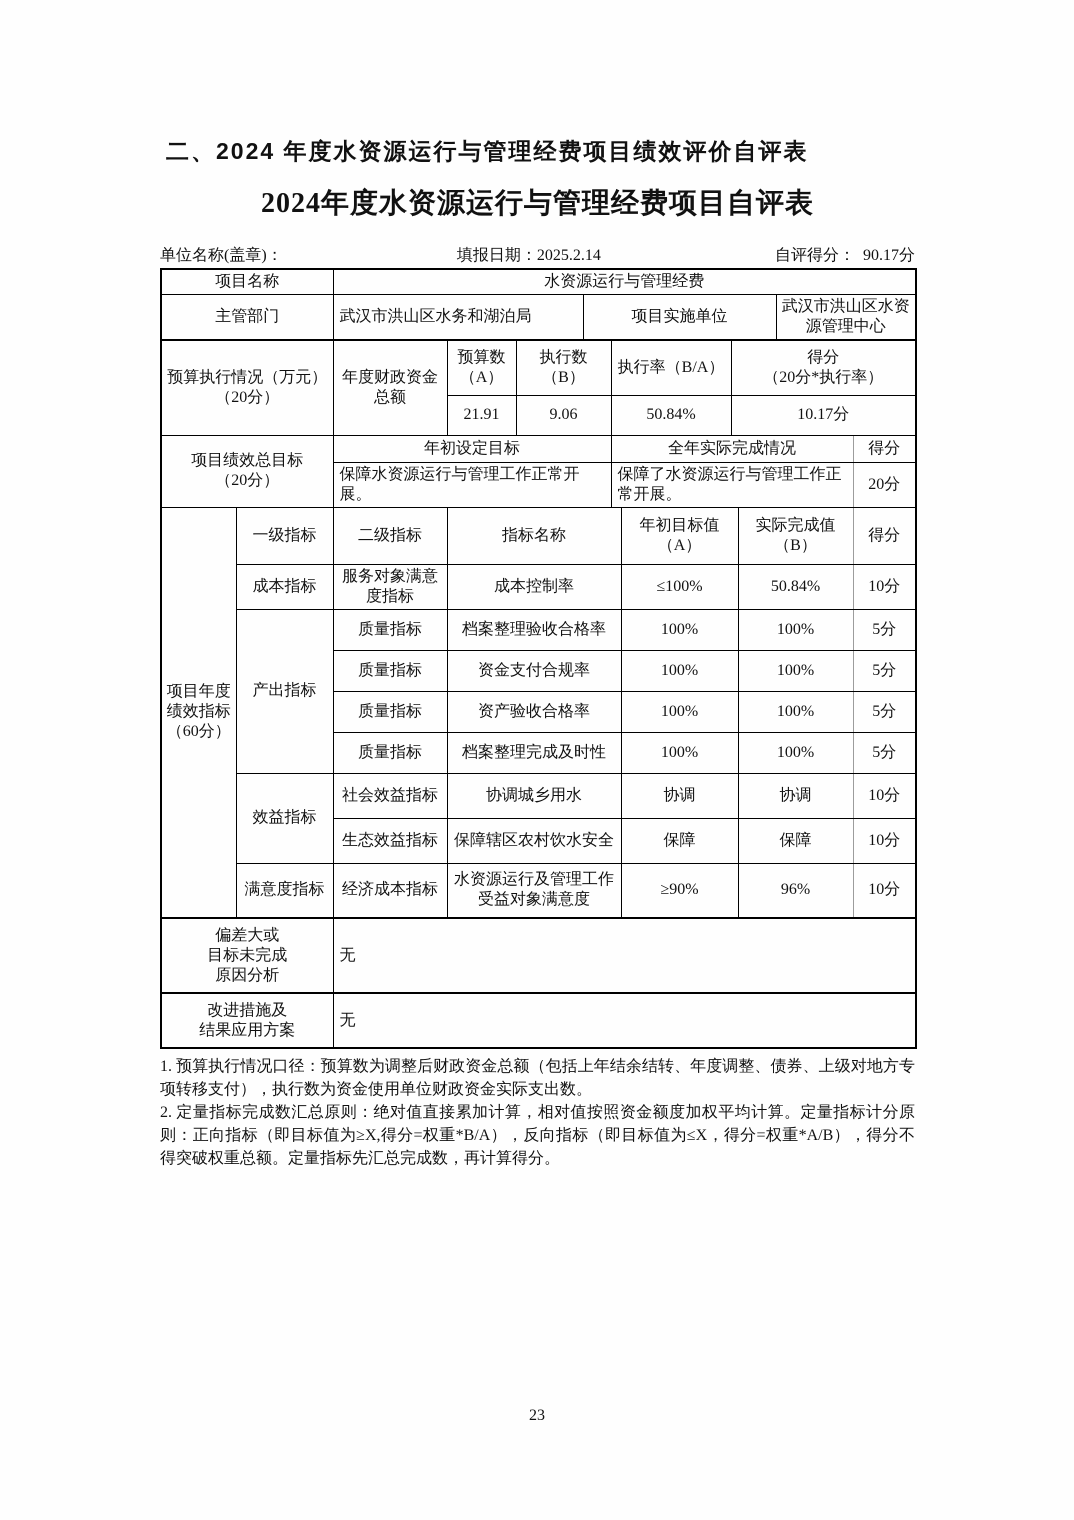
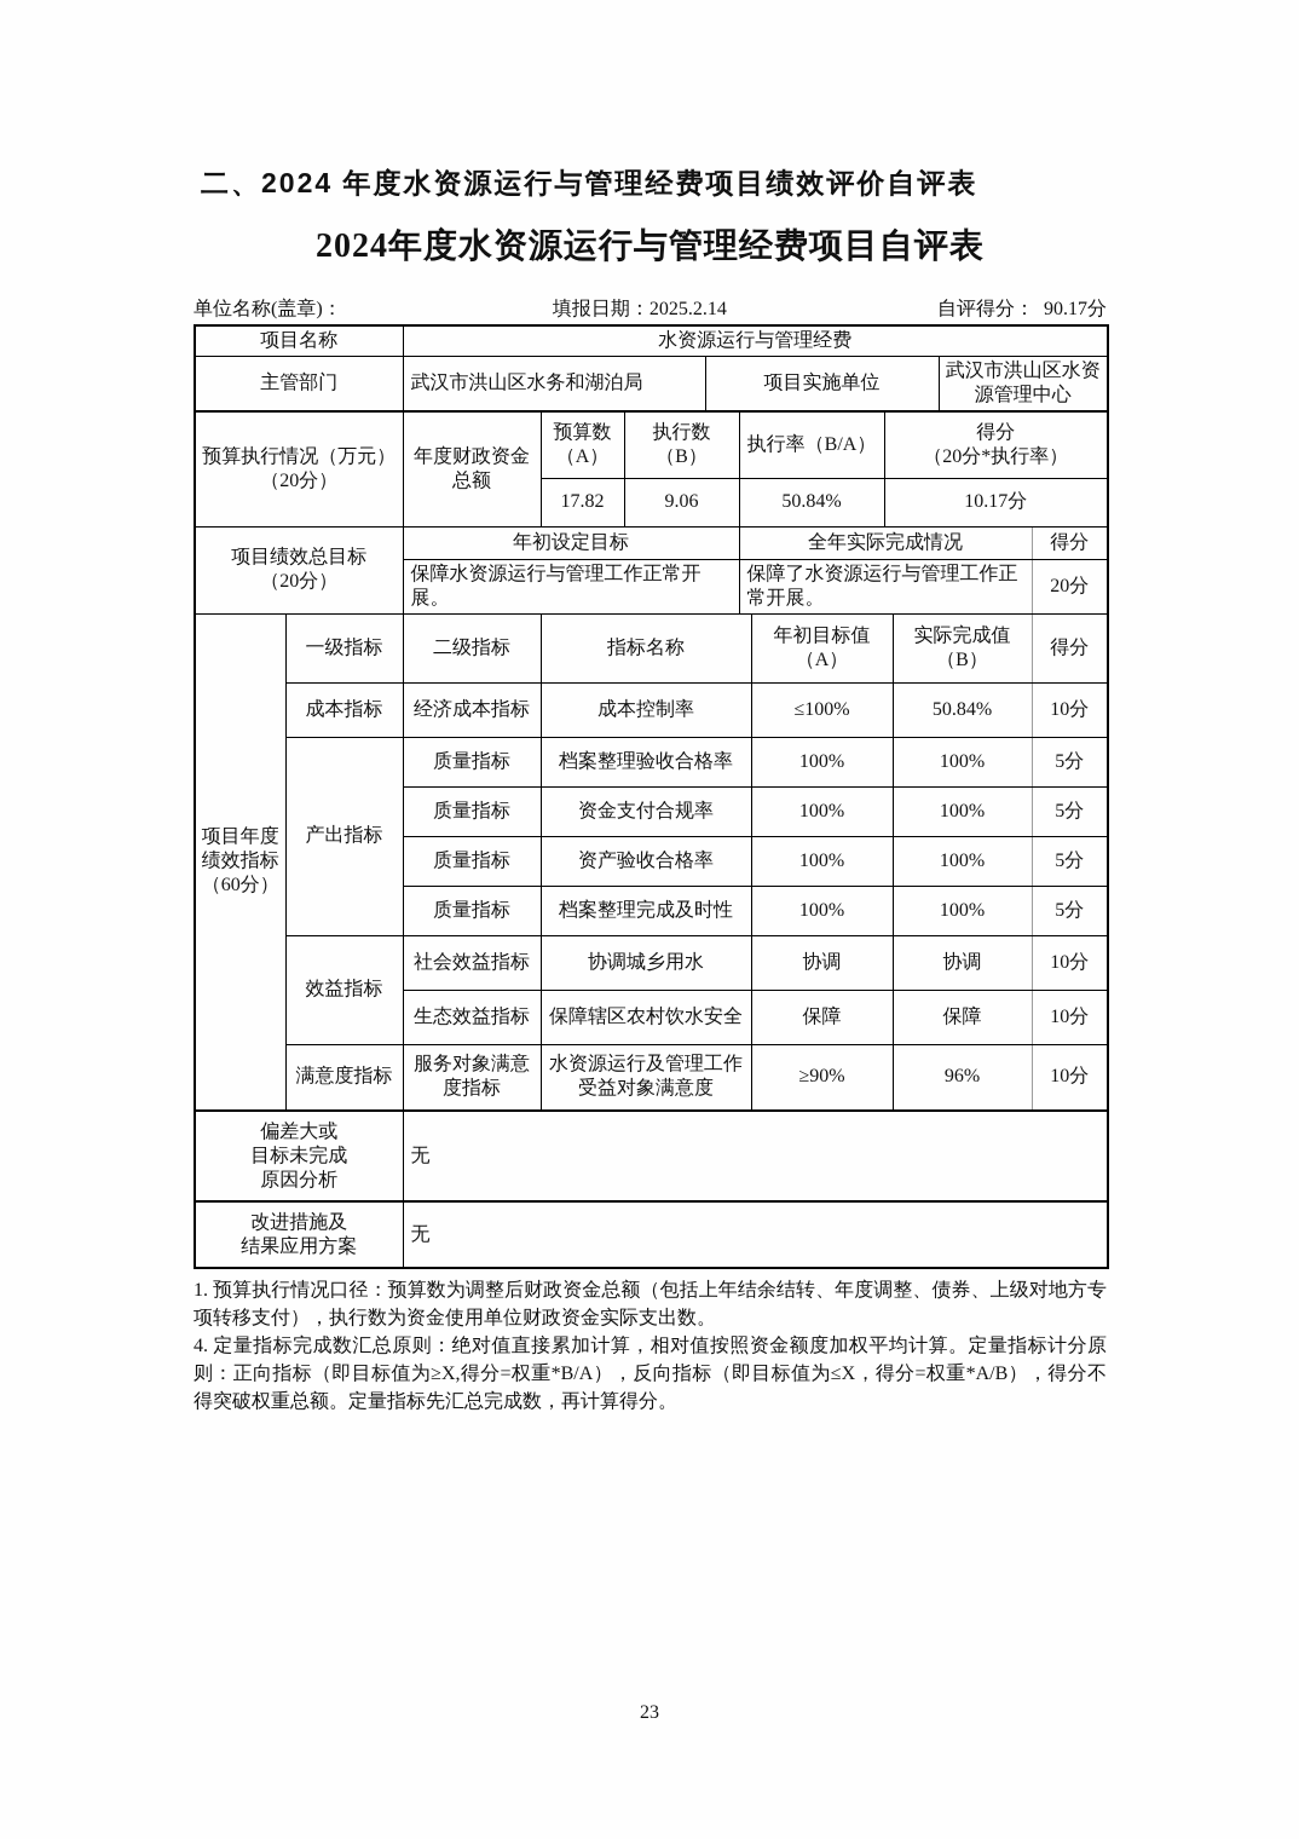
  二、2024 年度水资源运行与管理经费项目绩效评价自评表
  2024年度水资源运行与管理经费项目自评表
  单位名称(盖章)：
  填报日期：2025.2.14
  自评得分： 90.17分
  项目名称	水资源运行与管理经费
  主管部门	武汉市洪山区水务和湖泊局	项目实施单位	武汉市洪山区水资源管理中心
  预算执行情况（万元） （20分）	年度财政资金 总额	预算数 （A）	执行数（B）	执行率（B/A）	得分 （20分*执行率）
- 21.91	9.06	50.84%	10.17分
+ 17.82	9.06	50.84%	10.17分
  项目绩效总目标 （20分）	年初设定目标	全年实际完成情况	得分
  保障水资源运行与管理工作正常开展。	保障了水资源运行与管理工作正常开展。	20分
  项目年度 绩效指标 （60分）	一级指标	二级指标	指标名称	年初目标值 （A）	实际完成值 （B）	得分
- 成本指标	服务对象满意度指标	成本控制率	≤100%	50.84%	10分
+ 成本指标	经济成本指标	成本控制率	≤100%	50.84%	10分
  产出指标	质量指标	档案整理验收合格率	100%	100%	5分
  质量指标	资金支付合规率	100%	100%	5分
  质量指标	资产验收合格率	100%	100%	5分
  质量指标	档案整理完成及时性	100%	100%	5分
  效益指标	社会效益指标	协调城乡用水	协调	协调	10分
  生态效益指标	保障辖区农村饮水安全	保障	保障	10分
- 满意度指标	经济成本指标	水资源运行及管理工作受益对象满意度	≥90%	96%	10分
+ 满意度指标	服务对象满意度指标	水资源运行及管理工作受益对象满意度	≥90%	96%	10分
  偏差大或 目标未完成 原因分析	无
  改进措施及 结果应用方案	无
  1. 预算执行情况口径：预算数为调整后财政资金总额（包括上年结余结转、年度调整、债券、上级对地方专项转移支付），执行数为资金使用单位财政资金实际支出数。
- 2. 定量指标完成数汇总原则：绝对值直接累加计算，相对值按照资金额度加权平均计算。定量指标计分原则：正向指标（即目标值为≥X,得分=权重*B/A），反向指标（即目标值为≤X，得分=权重*A/B），得分不得突破权重总额。定量指标先汇总完成数，再计算得分。
+ 4. 定量指标完成数汇总原则：绝对值直接累加计算，相对值按照资金额度加权平均计算。定量指标计分原则：正向指标（即目标值为≥X,得分=权重*B/A），反向指标（即目标值为≤X，得分=权重*A/B），得分不得突破权重总额。定量指标先汇总完成数，再计算得分。
  23
